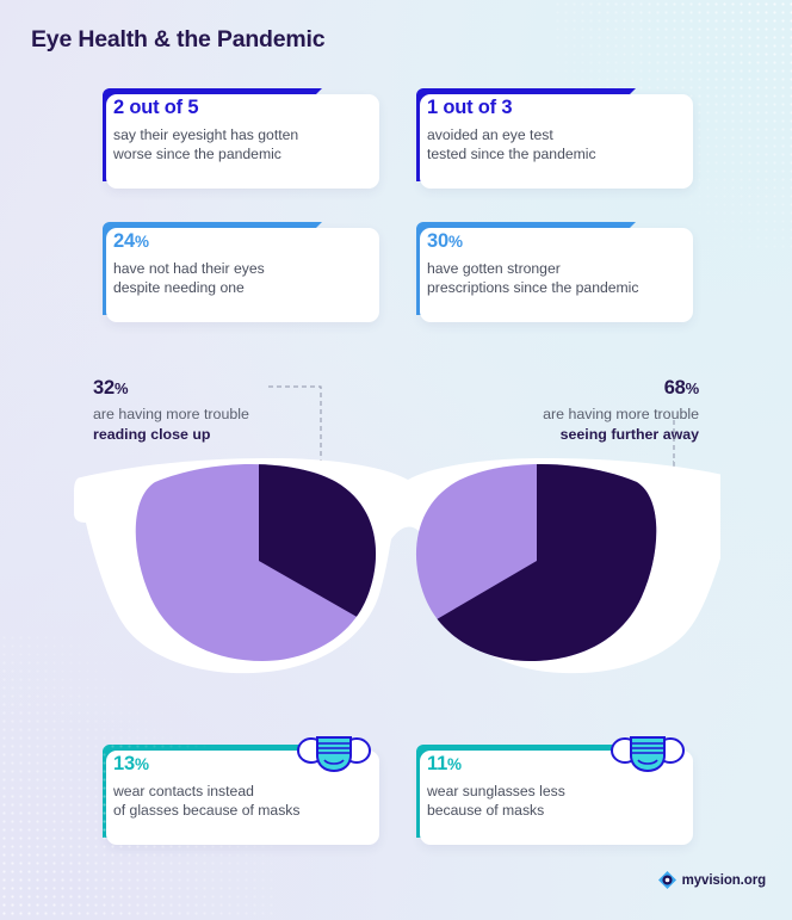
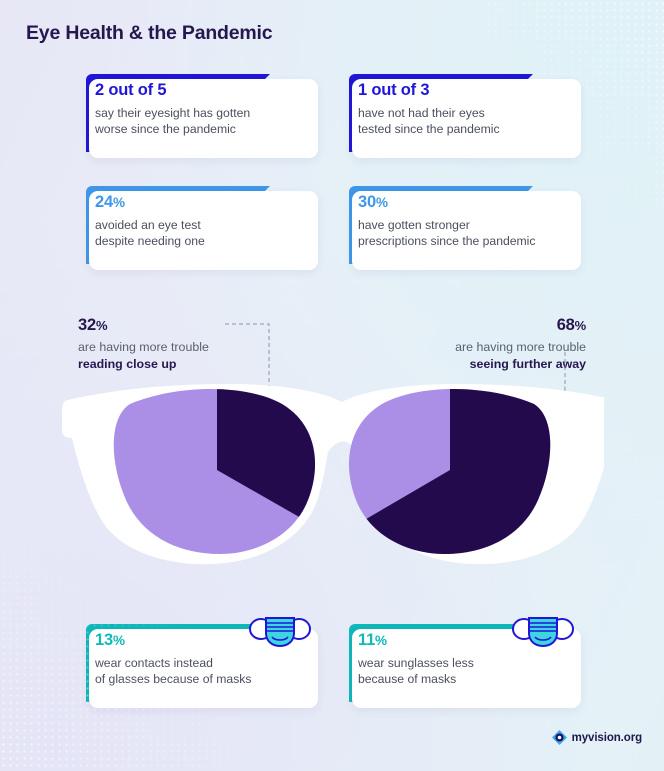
  Eye Health & the Pandemic
  2 out of 5
  say their eyesight has gotten
  worse since the pandemic
  1 out of 3
- avoided an eye test
+ have not had their eyes
  tested since the pandemic
  24%
- have not had their eyes
+ avoided an eye test
  despite needing one
  30%
  have gotten stronger
  prescriptions since the pandemic
  32%
  are having more trouble
  reading close up
  68%
  are having more trouble
  seeing further away
  11%
  wear sunglasses less
  because of masks
  myvision.org
